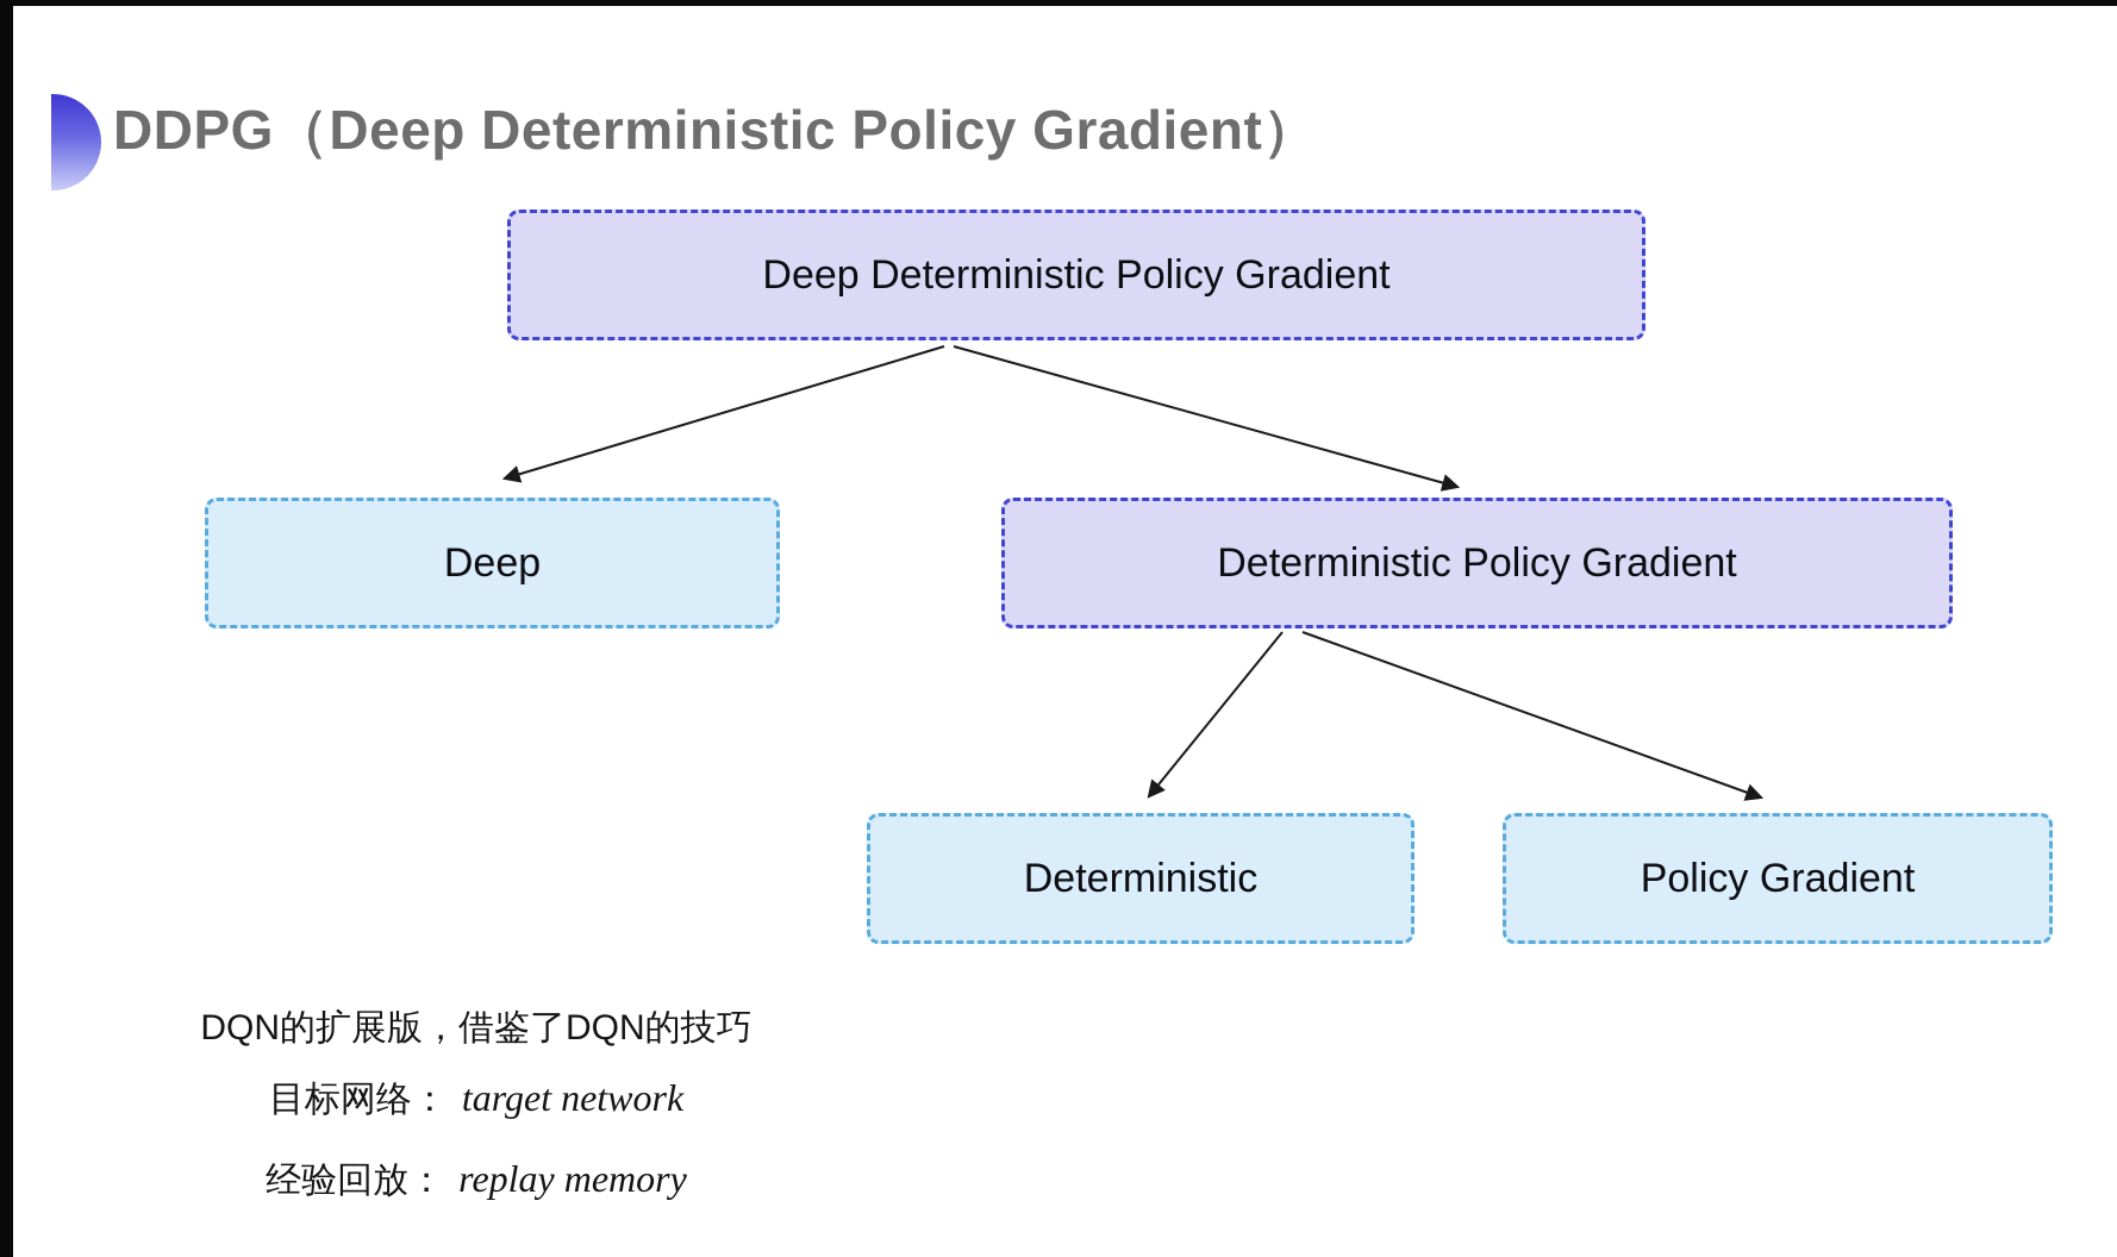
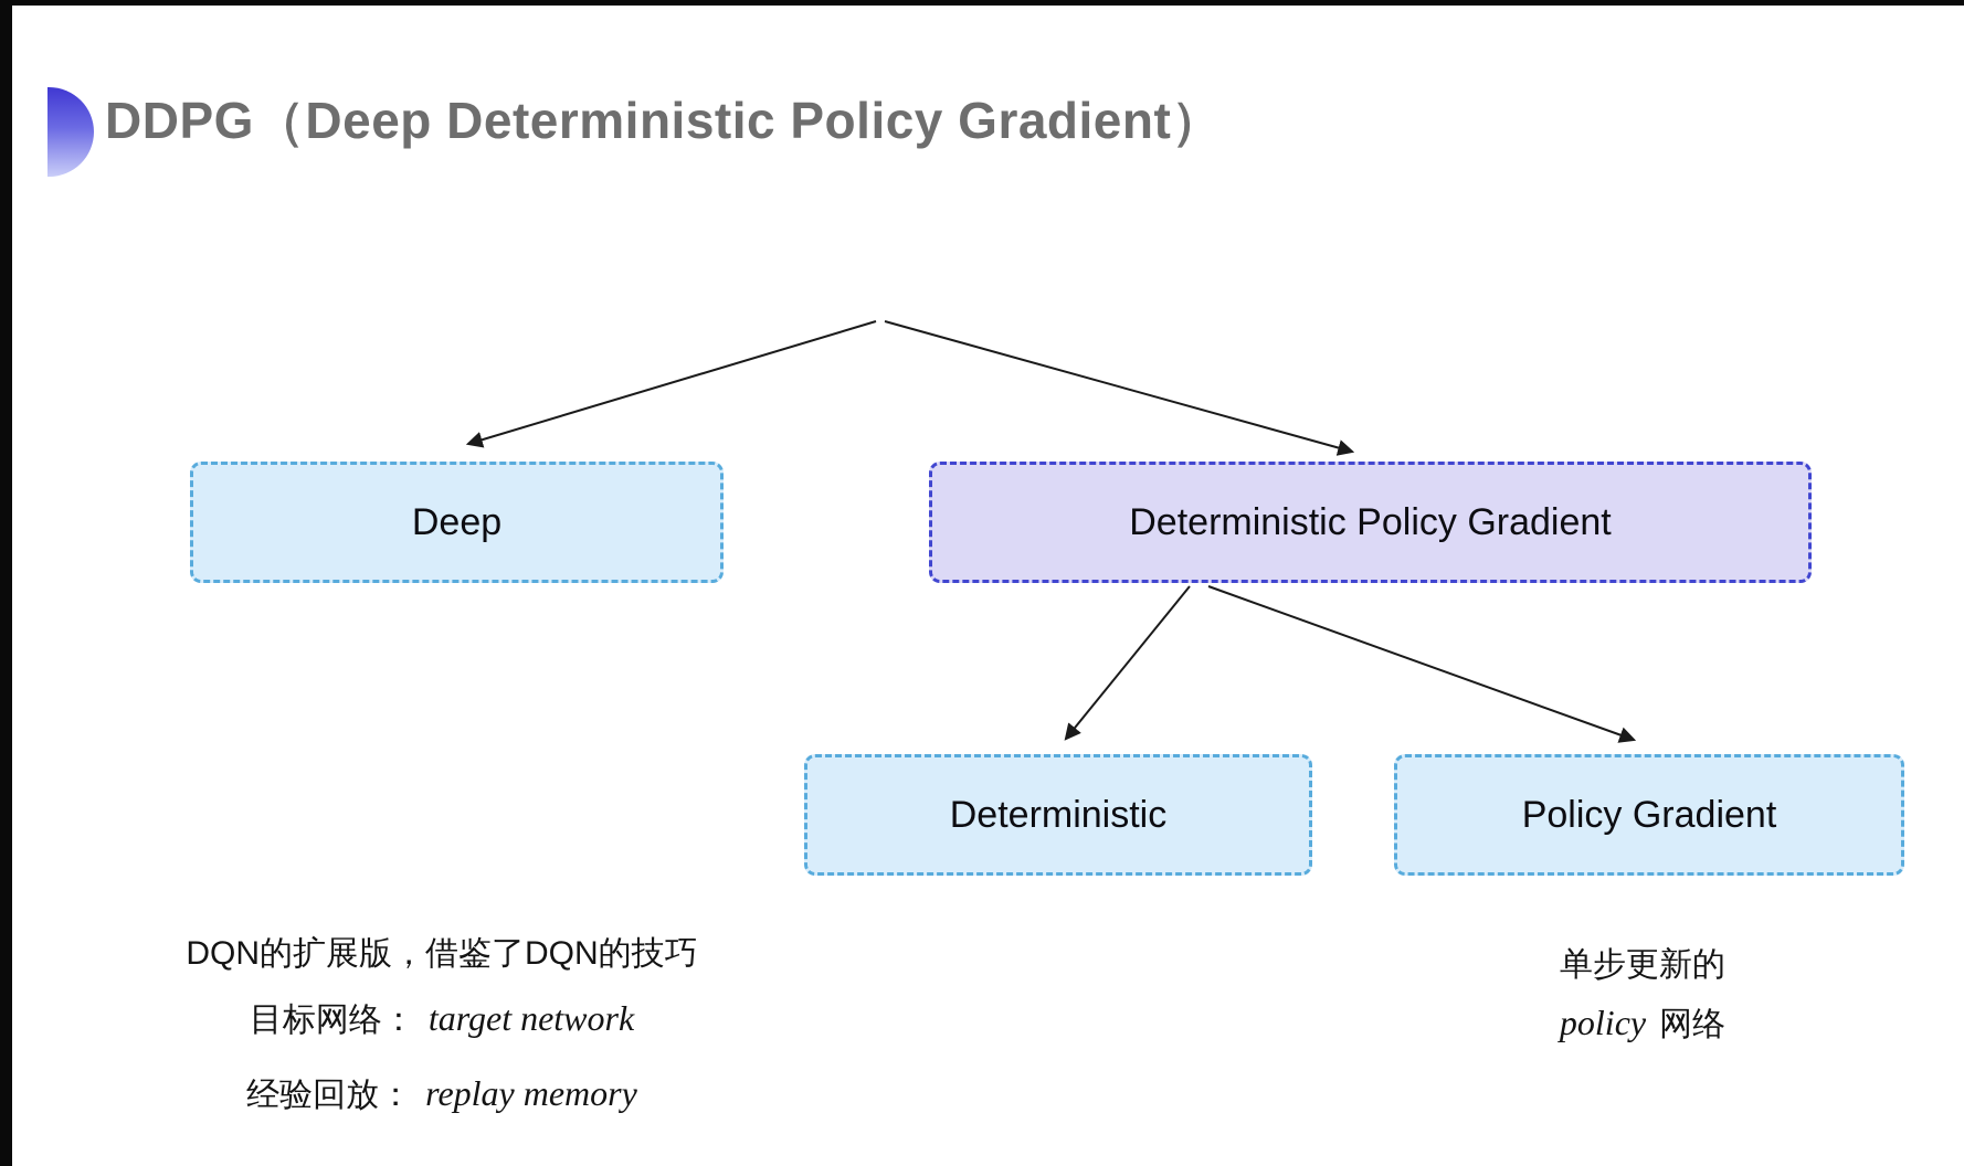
  DDPG（Deep Deterministic Policy Gradient）
- Deep Deterministic Policy Gradient
  Deep
  Deterministic Policy Gradient
  Deterministic
  Policy Gradient
  DQN的扩展版，借鉴了DQN的技巧
  目标网络： target network
  经验回放： replay memory
+ 单步更新的
+ policy 网络
